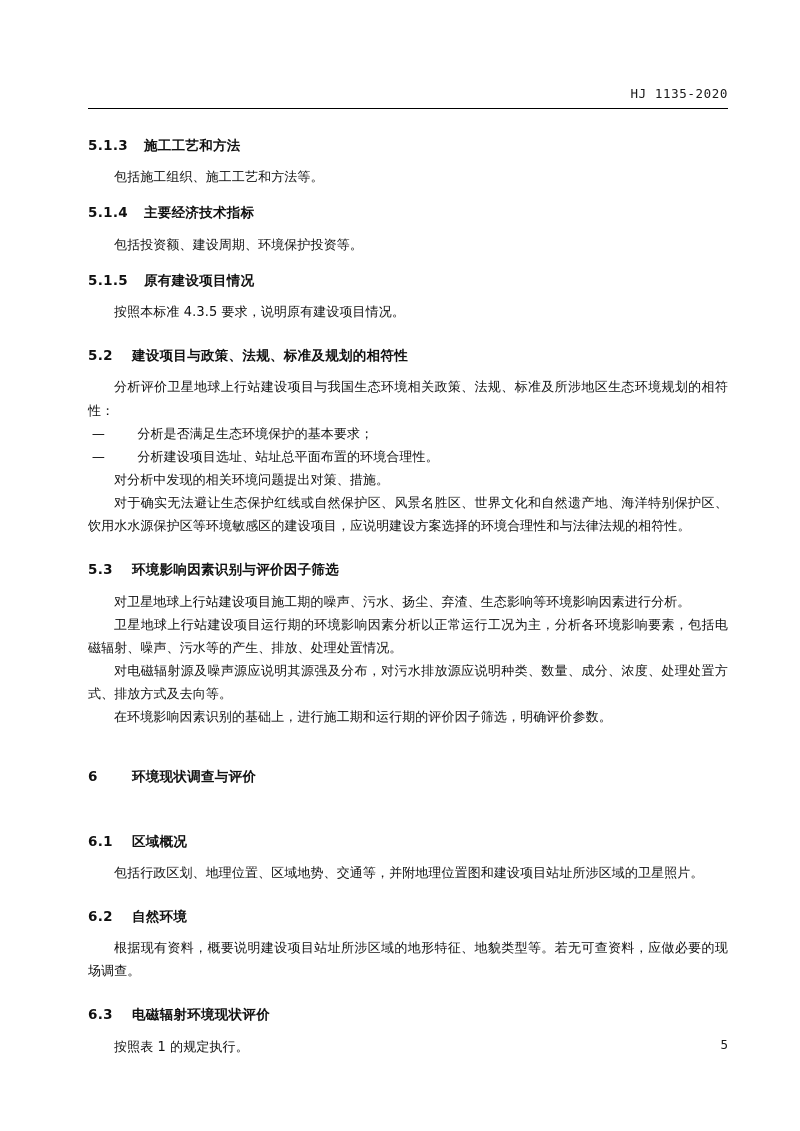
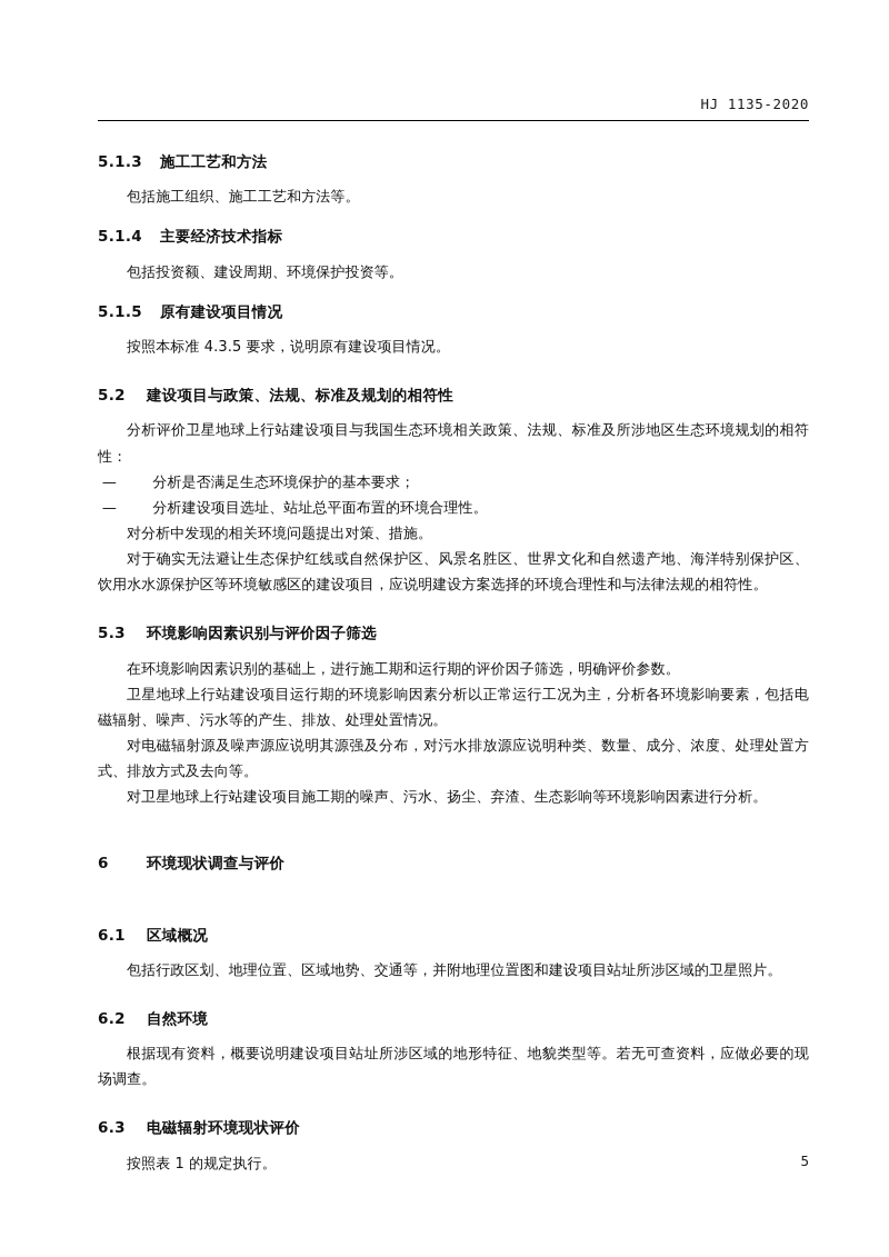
  HJ 1135-2020
  5.1.3 施工工艺和方法
  包括施工组织、施工工艺和方法等。
  5.1.4 主要经济技术指标
  包括投资额、建设周期、环境保护投资等。
  5.1.5 原有建设项目情况
  按照本标准 4.3.5 要求，说明原有建设项目情况。
  5.2 建设项目与政策、法规、标准及规划的相符性
  分析评价卫星地球上行站建设项目与我国生态环境相关政策、法规、标准及所涉地区生态环境规划的相符性：
  — 分析是否满足生态环境保护的基本要求；
  — 分析建设项目选址、站址总平面布置的环境合理性。
  对分析中发现的相关环境问题提出对策、措施。
  对于确实无法避让生态保护红线或自然保护区、风景名胜区、世界文化和自然遗产地、海洋特别保护区、饮用水水源保护区等环境敏感区的建设项目，应说明建设方案选择的环境合理性和与法律法规的相符性。
  5.3 环境影响因素识别与评价因子筛选
- 对卫星地球上行站建设项目施工期的噪声、污水、扬尘、弃渣、生态影响等环境影响因素进行分析。
+ 在环境影响因素识别的基础上，进行施工期和运行期的评价因子筛选，明确评价参数。
  卫星地球上行站建设项目运行期的环境影响因素分析以正常运行工况为主，分析各环境影响要素，包括电磁辐射、噪声、污水等的产生、排放、处理处置情况。
  对电磁辐射源及噪声源应说明其源强及分布，对污水排放源应说明种类、数量、成分、浓度、处理处置方式、排放方式及去向等。
- 在环境影响因素识别的基础上，进行施工期和运行期的评价因子筛选，明确评价参数。
+ 对卫星地球上行站建设项目施工期的噪声、污水、扬尘、弃渣、生态影响等环境影响因素进行分析。
  6 环境现状调查与评价
  6.1 区域概况
  包括行政区划、地理位置、区域地势、交通等，并附地理位置图和建设项目站址所涉区域的卫星照片。
  6.2 自然环境
  根据现有资料，概要说明建设项目站址所涉区域的地形特征、地貌类型等。若无可查资料，应做必要的现场调查。
  6.3 电磁辐射环境现状评价
  按照表 1 的规定执行。
  5
